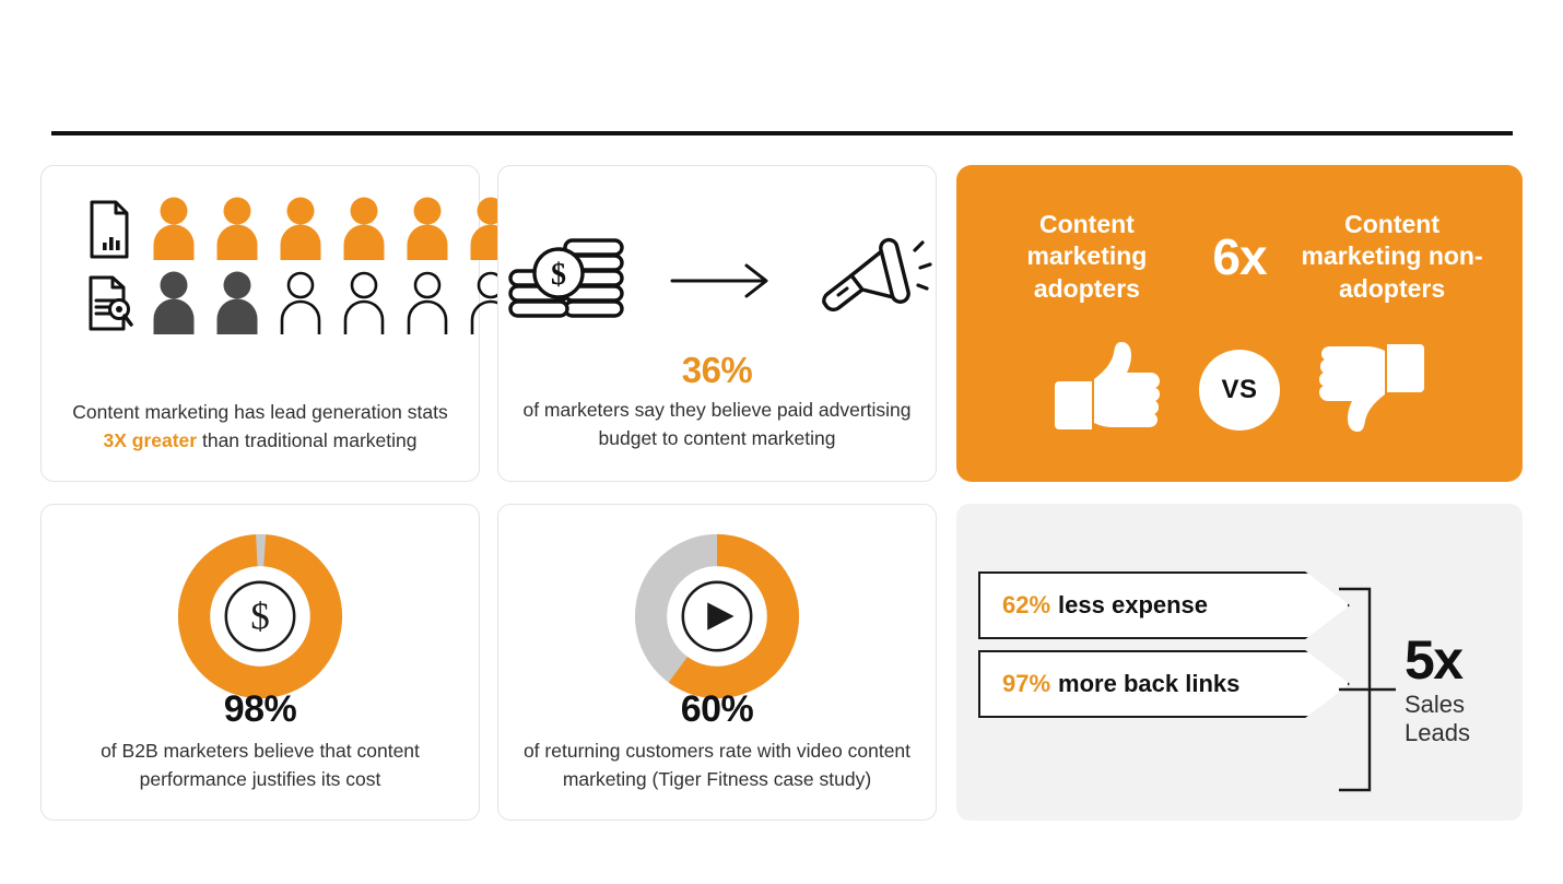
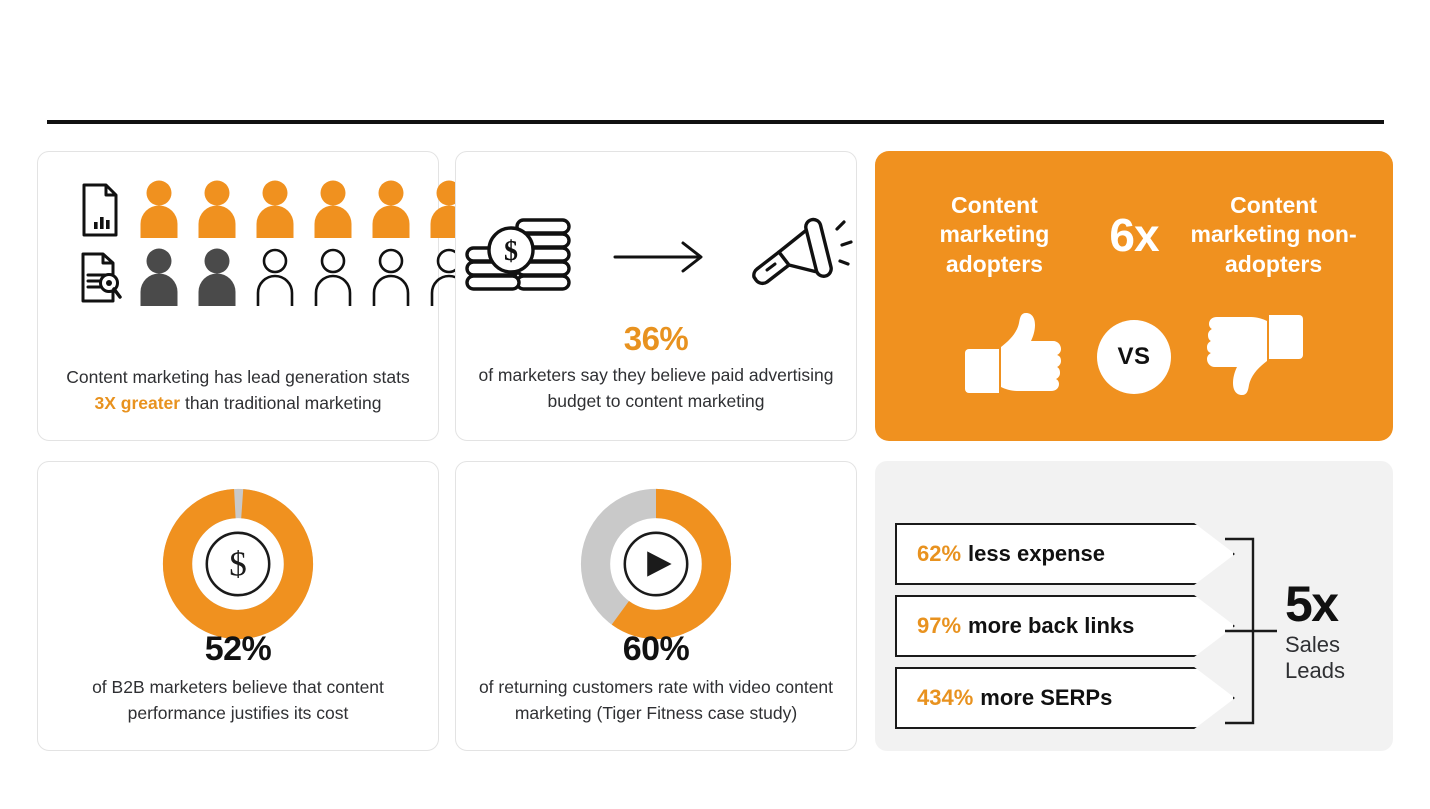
  Content marketing has lead generation stats 3X greater than traditional marketing
  $
  36%
  of marketers say they believe paid advertising budget to content marketing
  Content marketing adopters
  6x
  Content marketing non-adopters
  VS
  $
- 98%
+ 52%
  of B2B marketers believe that content performance justifies its cost
  60%
  of returning customers rate with video content marketing (Tiger Fitness case study)
  62%
  less expense
  97%
  more back links
+ 434%
+ more SERPs
  5x
  Sales Leads
